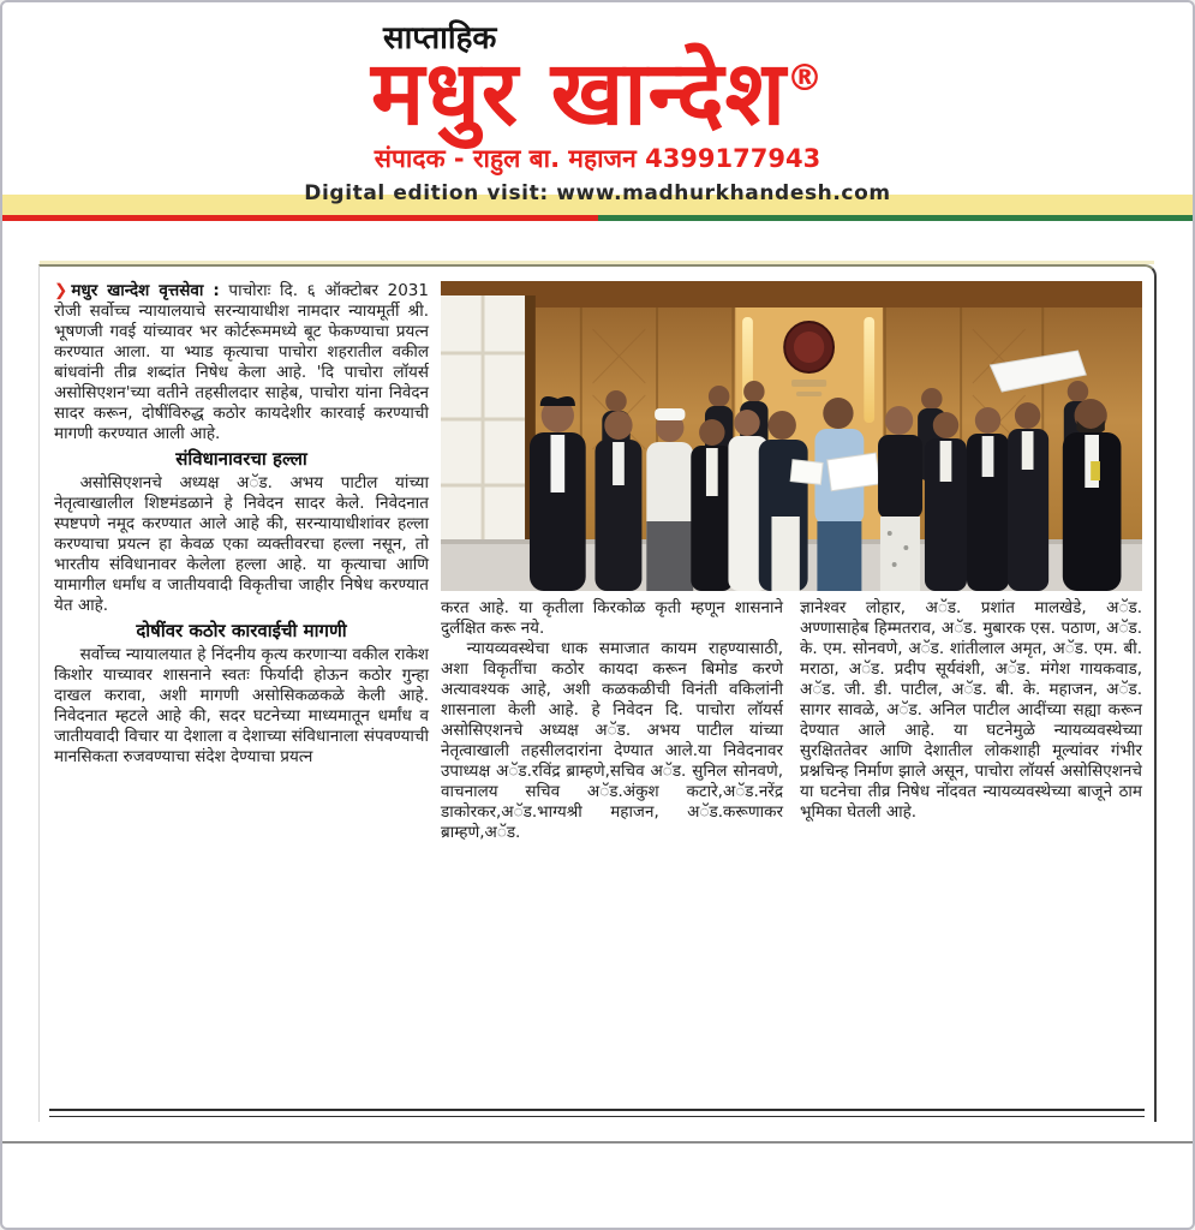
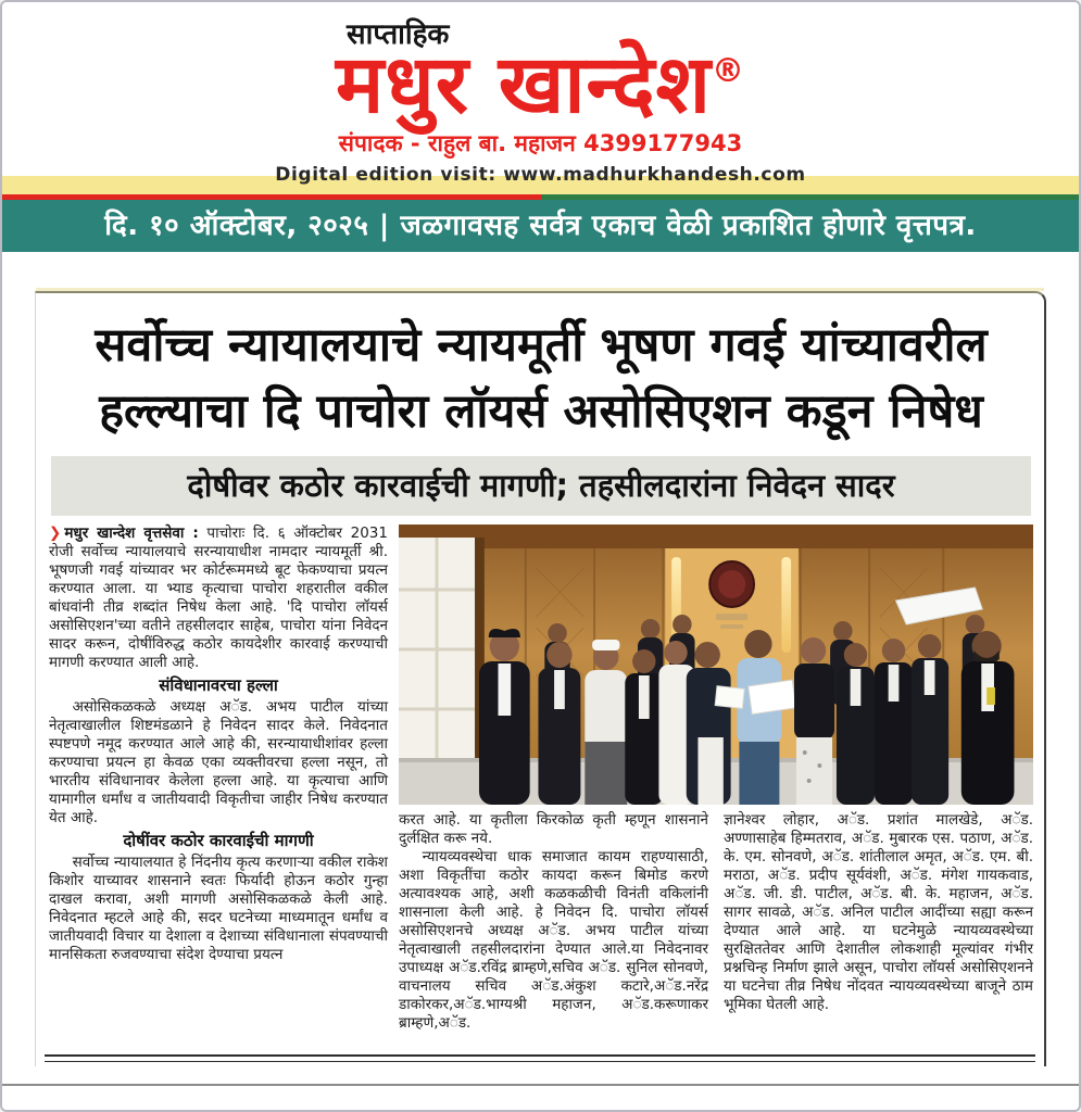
  साप्ताहिक
  मधुर खान्देश®
  संपादक - राहुल बा. महाजन 4399177943
  Digital edition visit: www.madhurkhandesh.com
+ दि. १० ऑक्टोबर, २०२५ | जळगावसह सर्वत्र एकाच वेळी प्रकाशित होणारे वृत्तपत्र.
+ सर्वोच्च न्यायालयाचे न्यायमूर्ती भूषण गवई यांच्यावरील
+ हल्ल्याचा दि पाचोरा लॉयर्स असोसिएशन कडून निषेध
+ दोषीवर कठोर कारवाईची मागणी; तहसीलदारांना निवेदन सादर
  ❯ मधुर खान्देश वृत्तसेवा : पाचोराः दि. ६ ऑक्टोबर 2031 रोजी सर्वोच्च न्यायालयाचे सरन्यायाधीश नामदार न्यायमूर्ती श्री. भूषणजी गवई यांच्यावर भर कोर्टरूममध्ये बूट फेकण्याचा प्रयत्न करण्यात आला. या भ्याड कृत्याचा पाचोरा शहरातील वकील बांधवांनी तीव्र शब्दांत निषेध केला आहे. 'दि पाचोरा लॉयर्स असोसिएशन'च्या वतीने तहसीलदार साहेब, पाचोरा यांना निवेदन सादर करून, दोषींविरुद्ध कठोर कायदेशीर कारवाई करण्याची मागणी करण्यात आली आहे.
  संविधानावरचा हल्ला
- असोसिएशनचे अध्यक्ष अॅड. अभय पाटील यांच्या नेतृत्वाखालील शिष्टमंडळाने हे निवेदन सादर केले. निवेदनात स्पष्टपणे नमूद करण्यात आले आहे की, सरन्यायाधीशांवर हल्ला करण्याचा प्रयत्न हा केवळ एका व्यक्तीवरचा हल्ला नसून, तो भारतीय संविधानावर केलेला हल्ला आहे. या कृत्याचा आणि यामागील धर्मांध व जातीयवादी विकृतीचा जाहीर निषेध करण्यात येत आहे.
+ असोसिकळकळे अध्यक्ष अॅड. अभय पाटील यांच्या नेतृत्वाखालील शिष्टमंडळाने हे निवेदन सादर केले. निवेदनात स्पष्टपणे नमूद करण्यात आले आहे की, सरन्यायाधीशांवर हल्ला करण्याचा प्रयत्न हा केवळ एका व्यक्तीवरचा हल्ला नसून, तो भारतीय संविधानावर केलेला हल्ला आहे. या कृत्याचा आणि यामागील धर्मांध व जातीयवादी विकृतीचा जाहीर निषेध करण्यात येत आहे.
  दोषींवर कठोर कारवाईची मागणी
  सर्वोच्च न्यायालयात हे निंदनीय कृत्य करणाऱ्या वकील राकेश किशोर याच्यावर शासनाने स्वतः फिर्यादी होऊन कठोर गुन्हा दाखल करावा, अशी मागणी असोसिकळकळे केली आहे. निवेदनात म्हटले आहे की, सदर घटनेच्या माध्यमातून धर्मांध व जातीयवादी विचार या देशाला व देशाच्या संविधानाला संपवण्याची मानसिकता रुजवण्याचा संदेश देण्याचा प्रयत्न
  करत आहे. या कृतीला किरकोळ कृती म्हणून शासनाने दुर्लक्षित करू नये.
  न्यायव्यवस्थेचा धाक समाजात कायम राहण्यासाठी, अशा विकृतींचा कठोर कायदा करून बिमोड करणे अत्यावश्यक आहे, अशी कळकळीची विनंती वकिलांनी शासनाला केली आहे. हे निवेदन दि. पाचोरा लॉयर्स असोसिएशनचे अध्यक्ष अॅड. अभय पाटील यांच्या नेतृत्वाखाली तहसीलदारांना देण्यात आले.या निवेदनावर उपाध्यक्ष अॅड.रविंद्र ब्राम्हणे,सचिव अॅड. सुनिल सोनवणे, वाचनालय सचिव अॅड.अंकुश कटारे,अॅड.नरेंद्र डाकोरकर,अॅड.भाग्यश्री महाजन, अॅड.करूणाकर ब्राम्हणे,अॅड.
- ज्ञानेश्वर लोहार, अॅड. प्रशांत मालखेडे, अॅड. अण्णासाहेब हिम्मतराव, अॅड. मुबारक एस. पठाण, अॅड. के. एम. सोनवणे, अॅड. शांतीलाल अमृत, अॅड. एम. बी. मराठा, अॅड. प्रदीप सूर्यवंशी, अॅड. मंगेश गायकवाड, अॅड. जी. डी. पाटील, अॅड. बी. के. महाजन, अॅड. सागर सावळे, अॅड. अनिल पाटील आदींच्या सह्या करून देण्यात आले आहे. या घटनेमुळे न्यायव्यवस्थेच्या सुरक्षिततेवर आणि देशातील लोकशाही मूल्यांवर गंभीर प्रश्नचिन्ह निर्माण झाले असून, पाचोरा लॉयर्स असोसिएशनचे या घटनेचा तीव्र निषेध नोंदवत न्यायव्यवस्थेच्या बाजूने ठाम भूमिका घेतली आहे.
+ ज्ञानेश्वर लोहार, अॅड. प्रशांत मालखेडे, अॅड. अण्णासाहेब हिम्मतराव, अॅड. मुबारक एस. पठाण, अॅड. के. एम. सोनवणे, अॅड. शांतीलाल अमृत, अॅड. एम. बी. मराठा, अॅड. प्रदीप सूर्यवंशी, अॅड. मंगेश गायकवाड, अॅड. जी. डी. पाटील, अॅड. बी. के. महाजन, अॅड. सागर सावळे, अॅड. अनिल पाटील आदींच्या सह्या करून देण्यात आले आहे. या घटनेमुळे न्यायव्यवस्थेच्या सुरक्षिततेवर आणि देशातील लोकशाही मूल्यांवर गंभीर प्रश्नचिन्ह निर्माण झाले असून, पाचोरा लॉयर्स असोसिएशनने या घटनेचा तीव्र निषेध नोंदवत न्यायव्यवस्थेच्या बाजूने ठाम भूमिका घेतली आहे.
